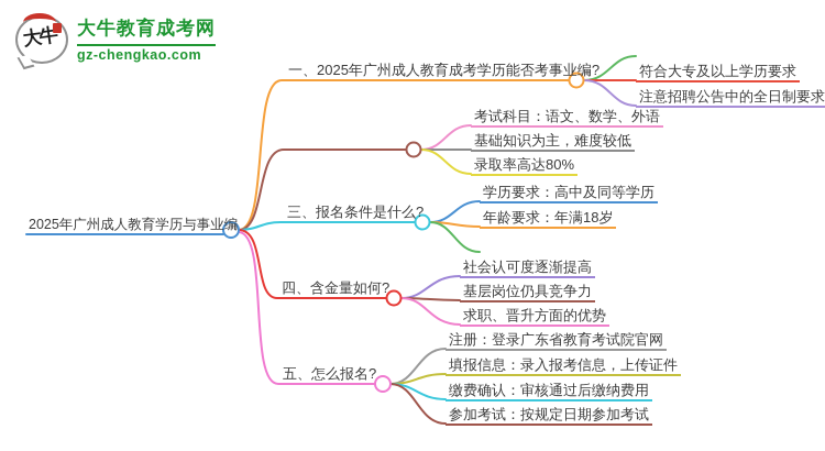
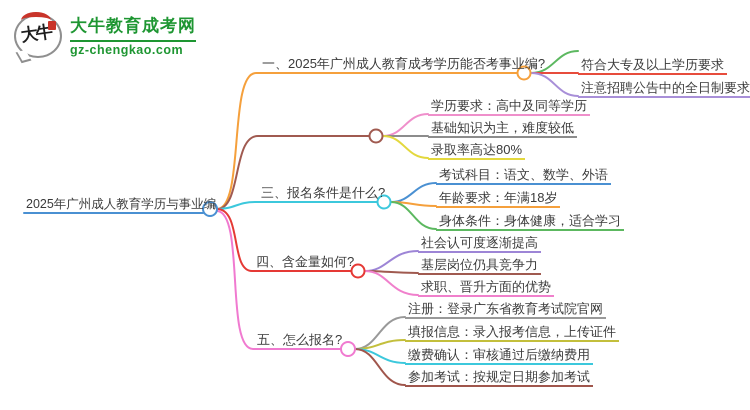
  大牛教育成考网
  gz-chengkao.com
  2025年广州成人教育学历与事业编
  一、2025年广州成人教育成考学历能否考事业编?
  三、报名条件是什么?
  四、含金量如何?
  五、怎么报名?
  符合大专及以上学历要求
  注意招聘公告中的全日制要求
- 考试科目：语文、数学、外语
+ 学历要求：高中及同等学历
  基础知识为主，难度较低
  录取率高达80%
- 学历要求：高中及同等学历
+ 考试科目：语文、数学、外语
  年龄要求：年满18岁
+ 身体条件：身体健康，适合学习
  社会认可度逐渐提高
  基层岗位仍具竞争力
  求职、晋升方面的优势
  注册：登录广东省教育考试院官网
  填报信息：录入报考信息，上传证件
  缴费确认：审核通过后缴纳费用
  参加考试：按规定日期参加考试
